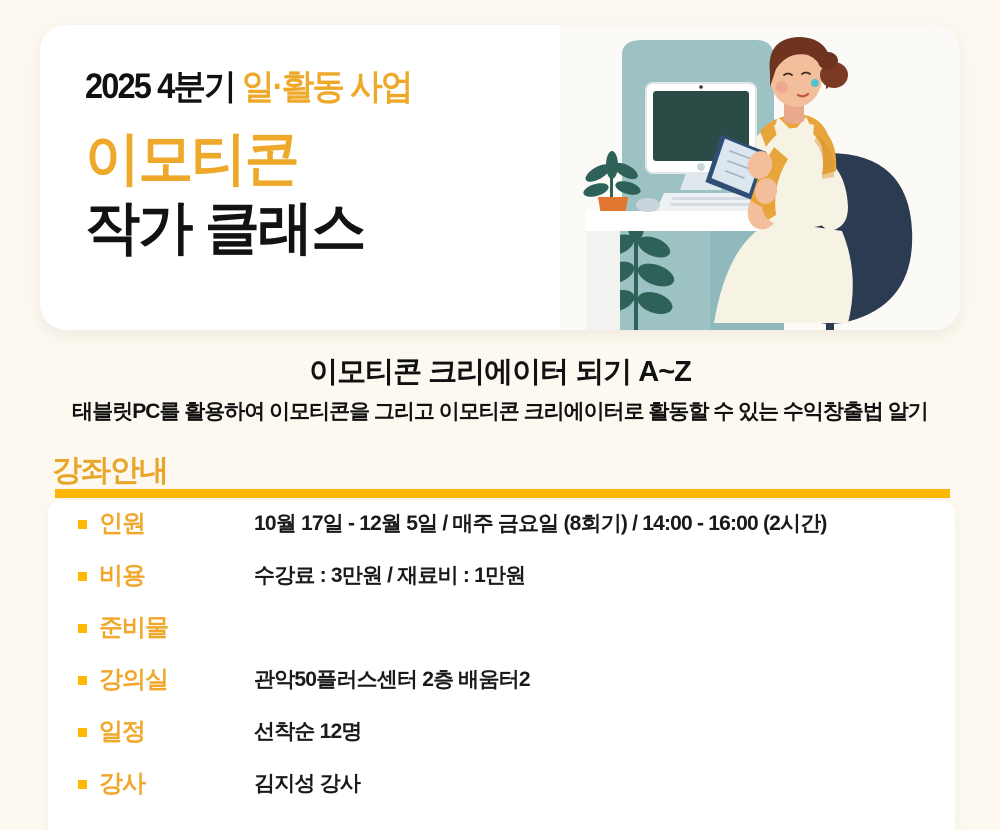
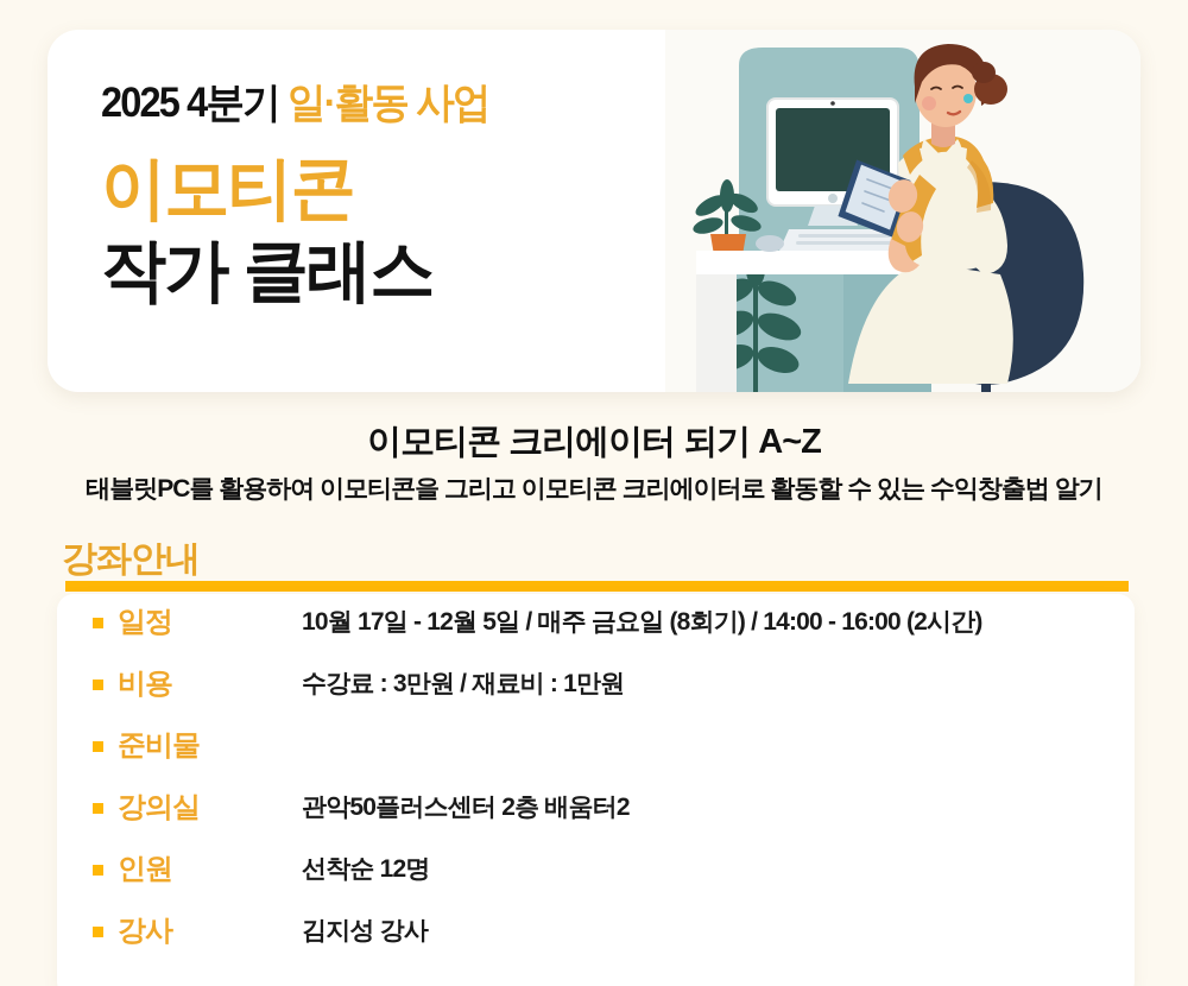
  2025 4분기 일·활동 사업
  이모티콘
  작가 클래스
  이모티콘 크리에이터 되기 A~Z
  태블릿PC를 활용하여 이모티콘을 그리고 이모티콘 크리에이터로 활동할 수 있는 수익창출법 알기
  강좌안내
- 인원
+ 일정
  10월 17일 - 12월 5일 / 매주 금요일 (8회기) / 14:00 - 16:00 (2시간)
  비용
  수강료 : 3만원 / 재료비 : 1만원
  준비물
  강의실
  관악50플러스센터 2층 배움터2
- 일정
+ 인원
  선착순 12명
  강사
  김지성 강사
